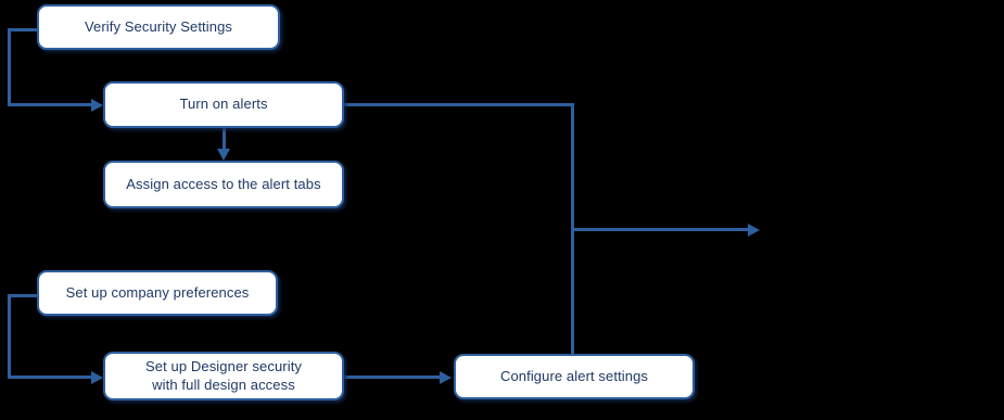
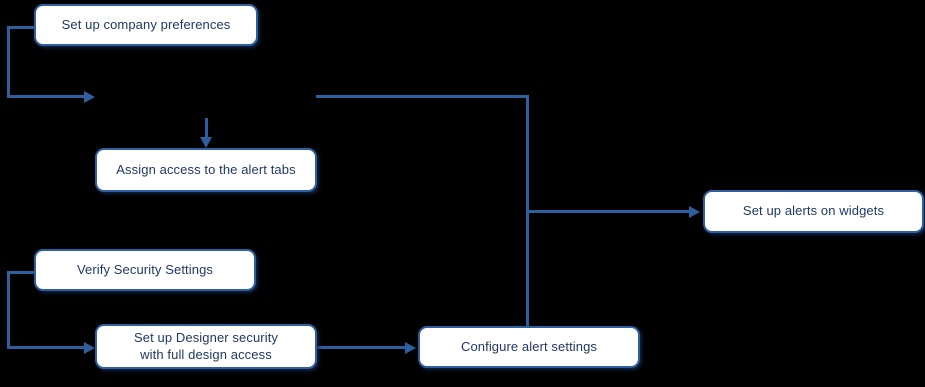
- Verify Security Settings
+ Set up company preferences
- Turn on alerts
  Assign access to the alert tabs
- Set up company preferences
+ Verify Security Settings
  Set up Designer security
  with full design access
  Configure alert settings
+ Set up alerts on widgets
